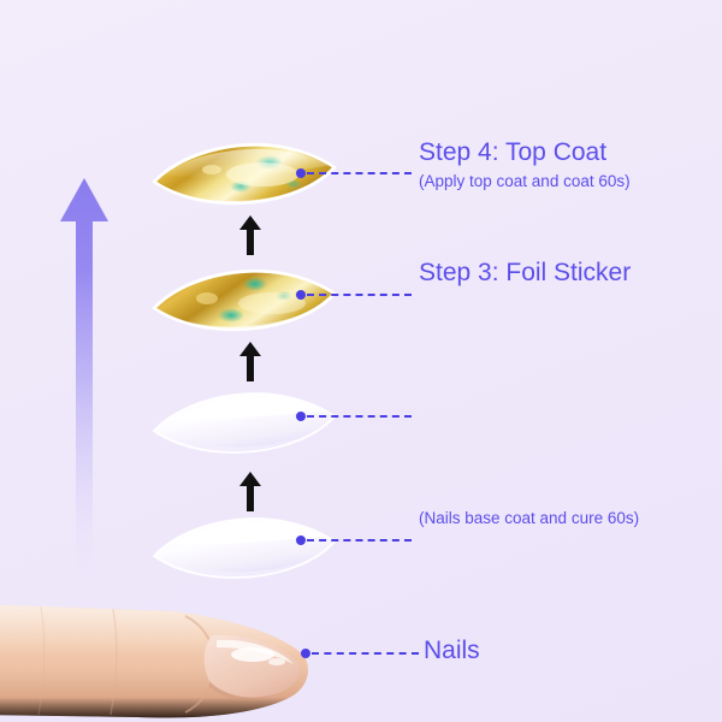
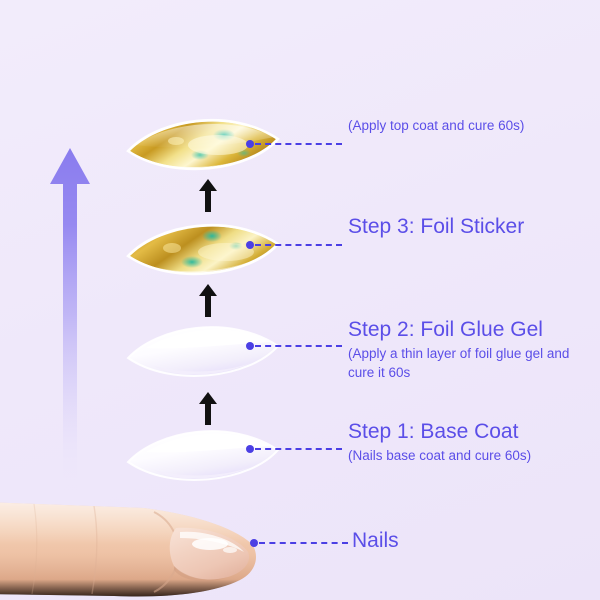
- Step 4: Top Coat
- (Apply top coat and coat 60s)
+ (Apply top coat and cure 60s)
  Step 3: Foil Sticker
+ Step 2: Foil Glue Gel
+ (Apply a thin layer of foil glue gel and cure it 60s
+ Step 1: Base Coat
  (Nails base coat and cure 60s)
  Nails
